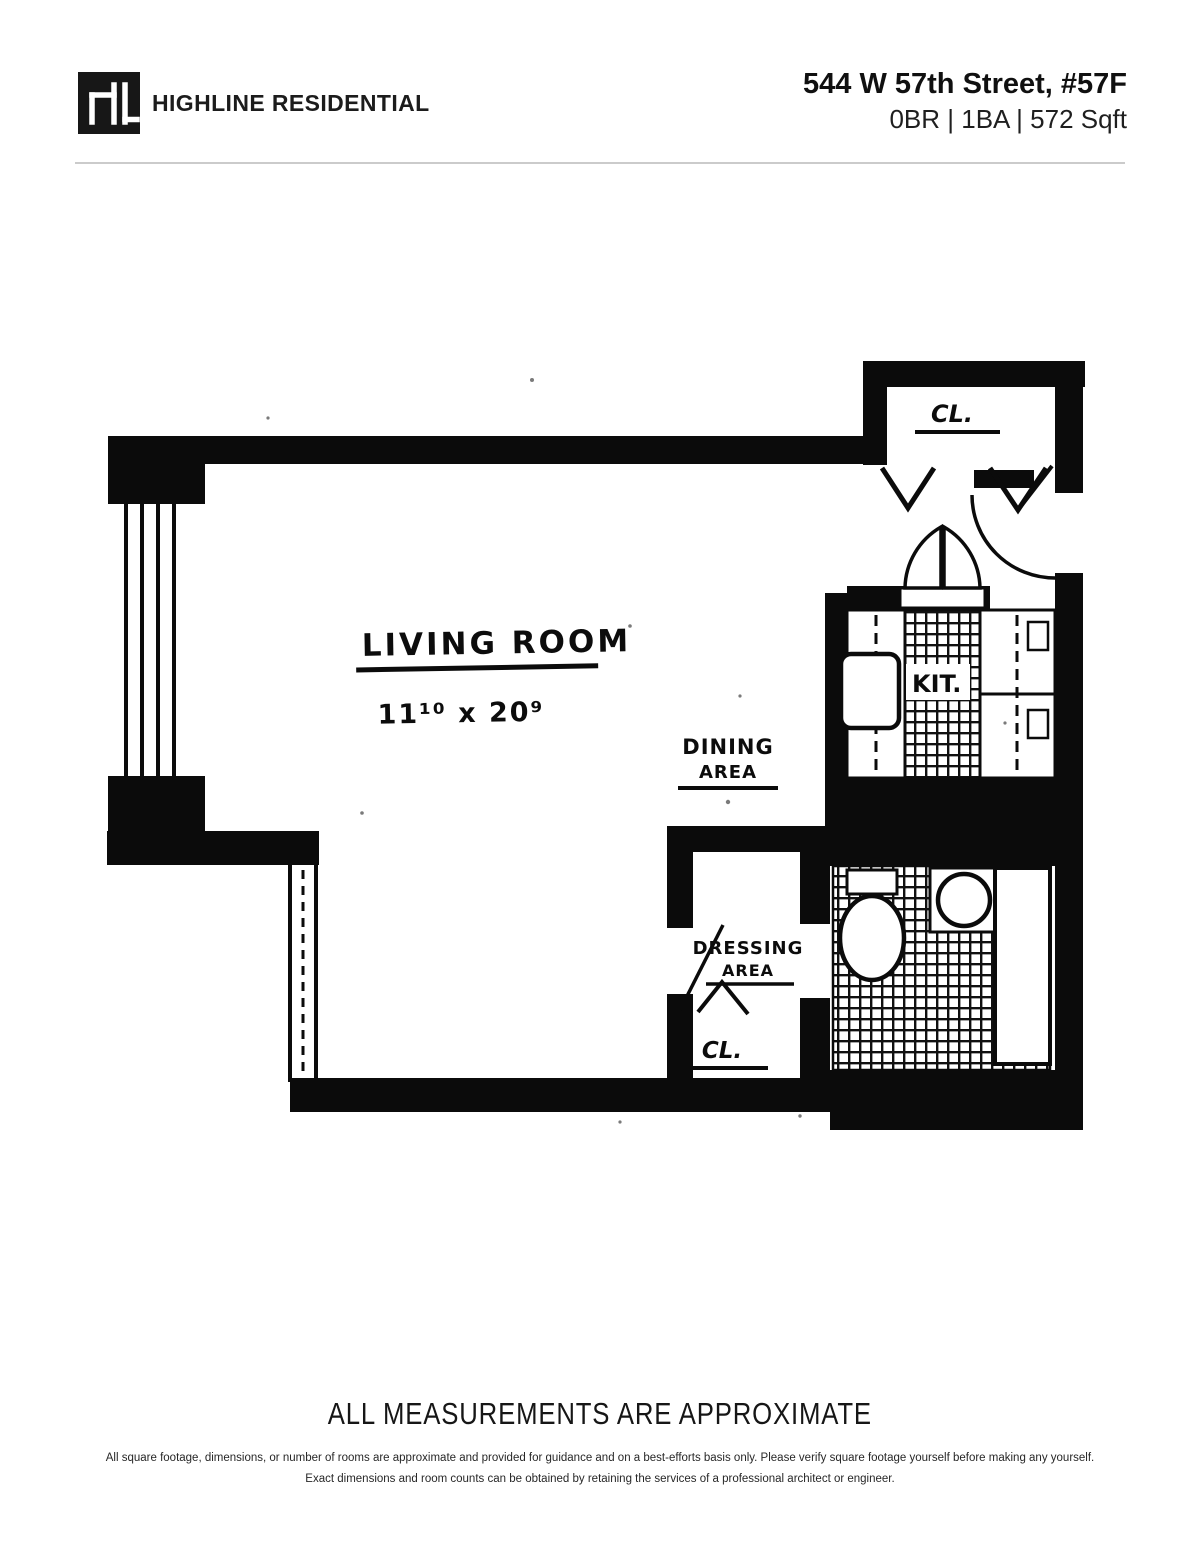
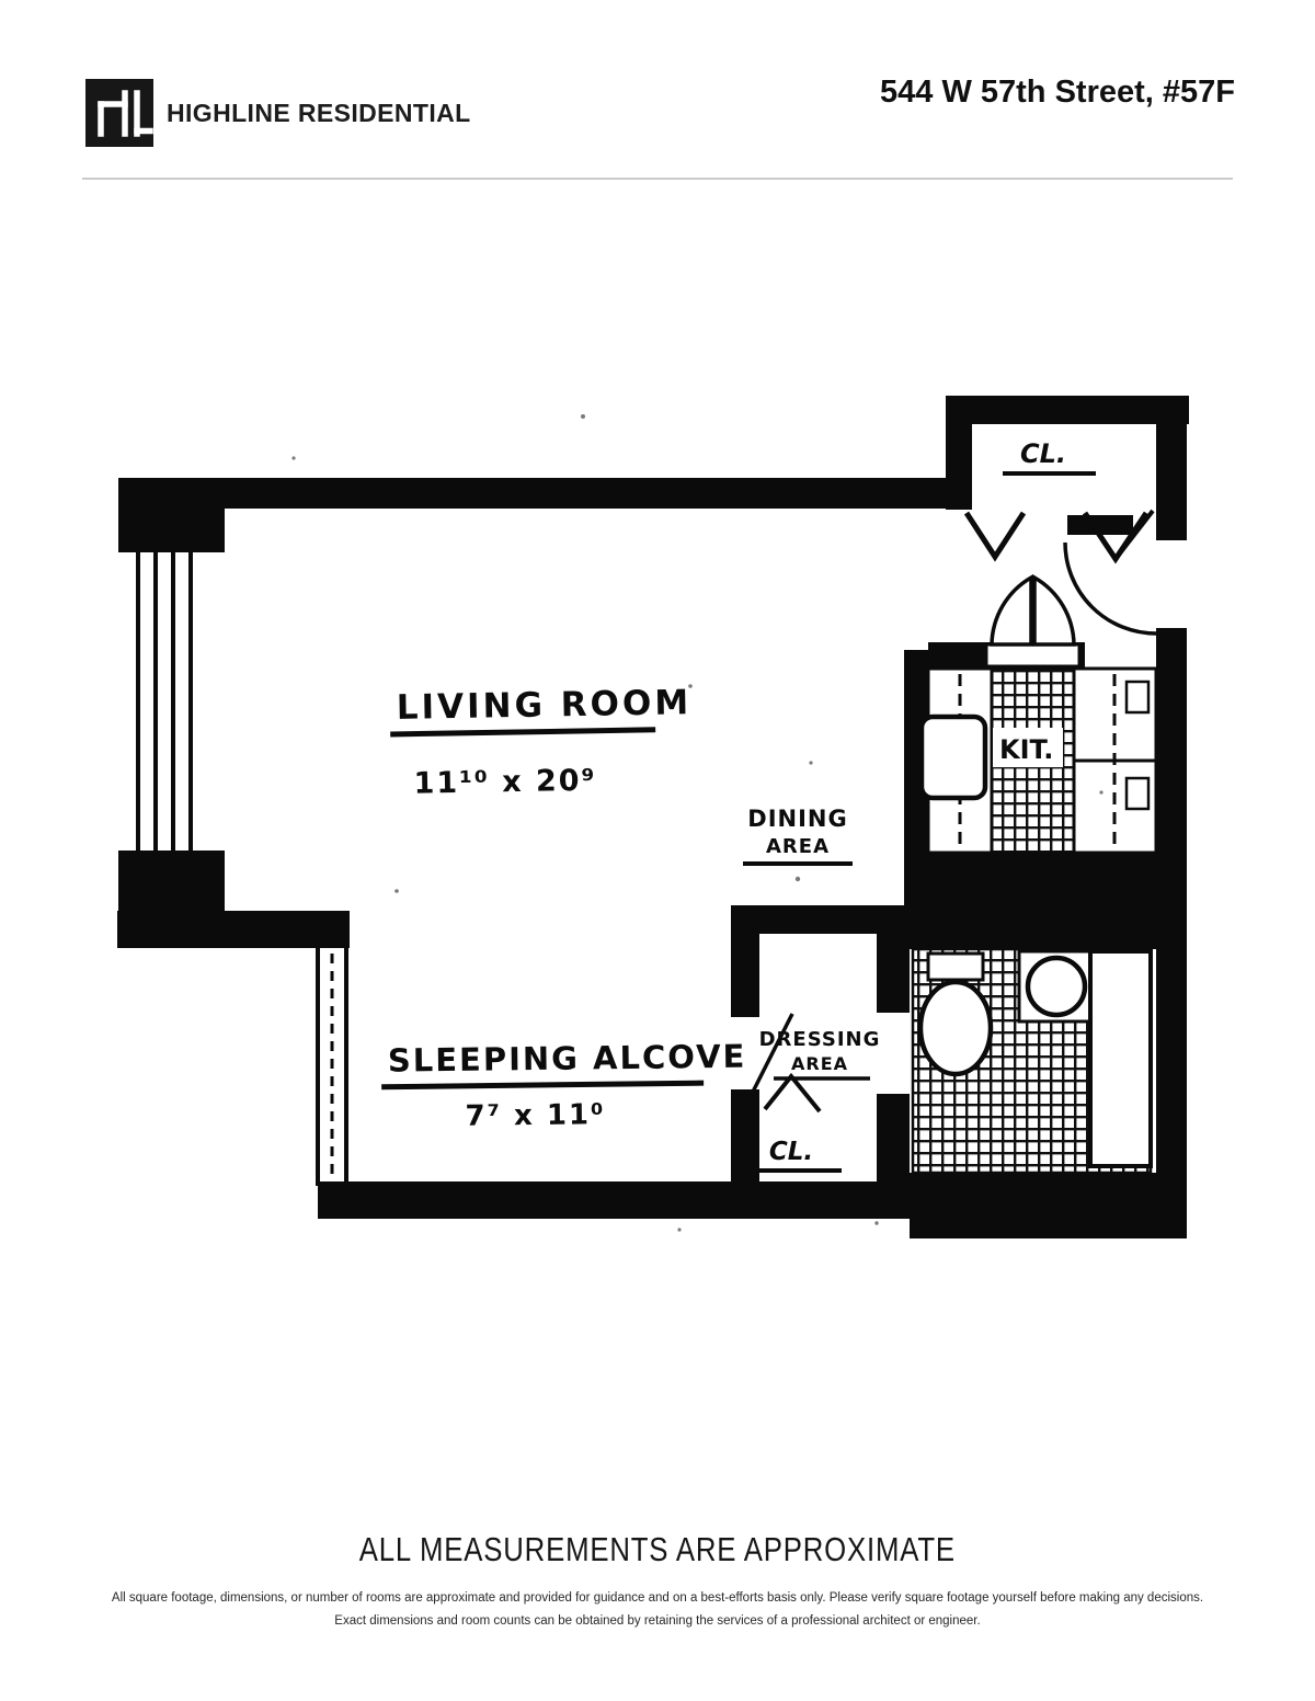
  HIGHLINE RESIDENTIAL
  544 W 57th Street, #57F
- 0BR | 1BA | 572 Sqft
  CL.
  LIVING ROOM
  11¹⁰ x 20⁹
  DINING
  AREA
  KIT.
+ SLEEPING ALCOVE
+ 7⁷ x 11⁰
  DRESSING
  AREA
  CL.
  ALL MEASUREMENTS ARE APPROXIMATE
- All square footage, dimensions, or number of rooms are approximate and provided for guidance and on a best-efforts basis only. Please verify square footage yourself before making any yourself. Exact dimensions and room counts can be obtained by retaining the services of a professional architect or engineer.
+ All square footage, dimensions, or number of rooms are approximate and provided for guidance and on a best-efforts basis only. Please verify square footage yourself before making any decisions. Exact dimensions and room counts can be obtained by retaining the services of a professional architect or engineer.
